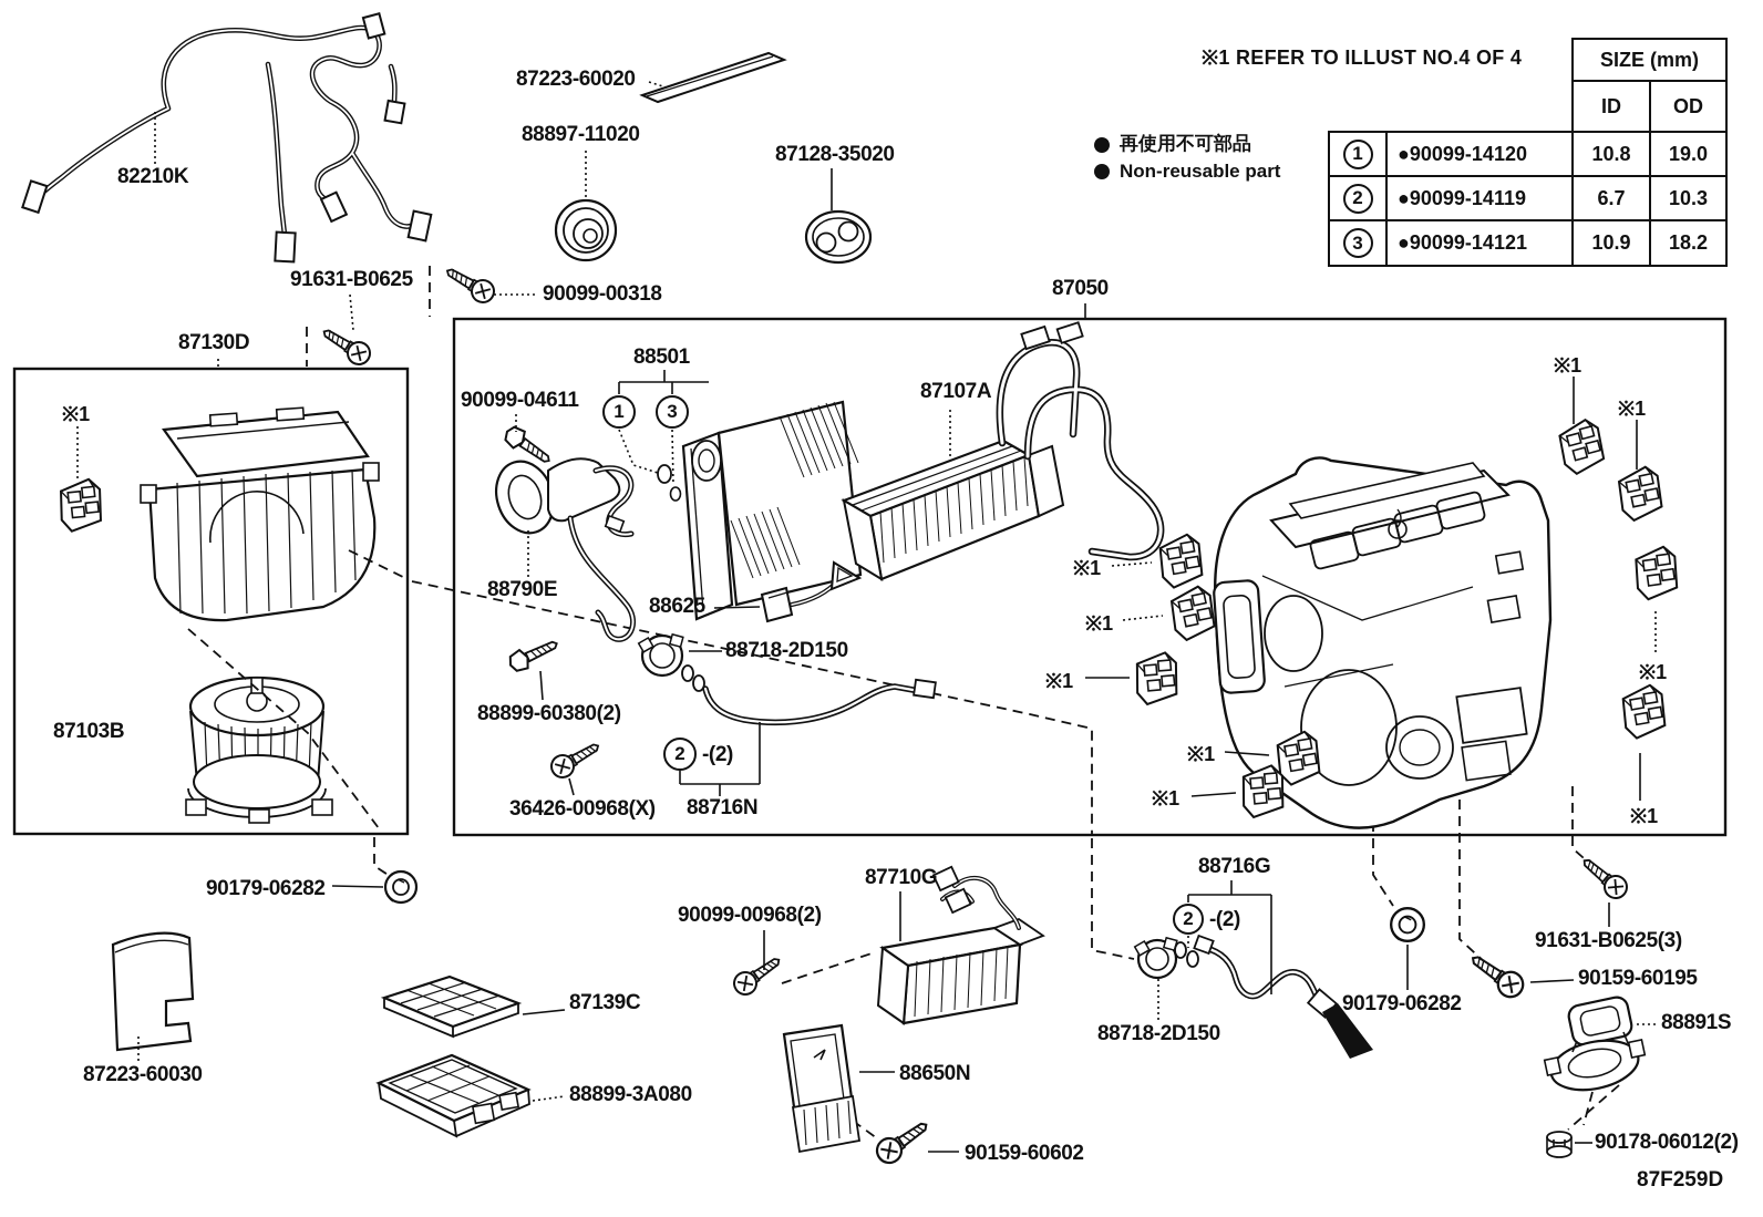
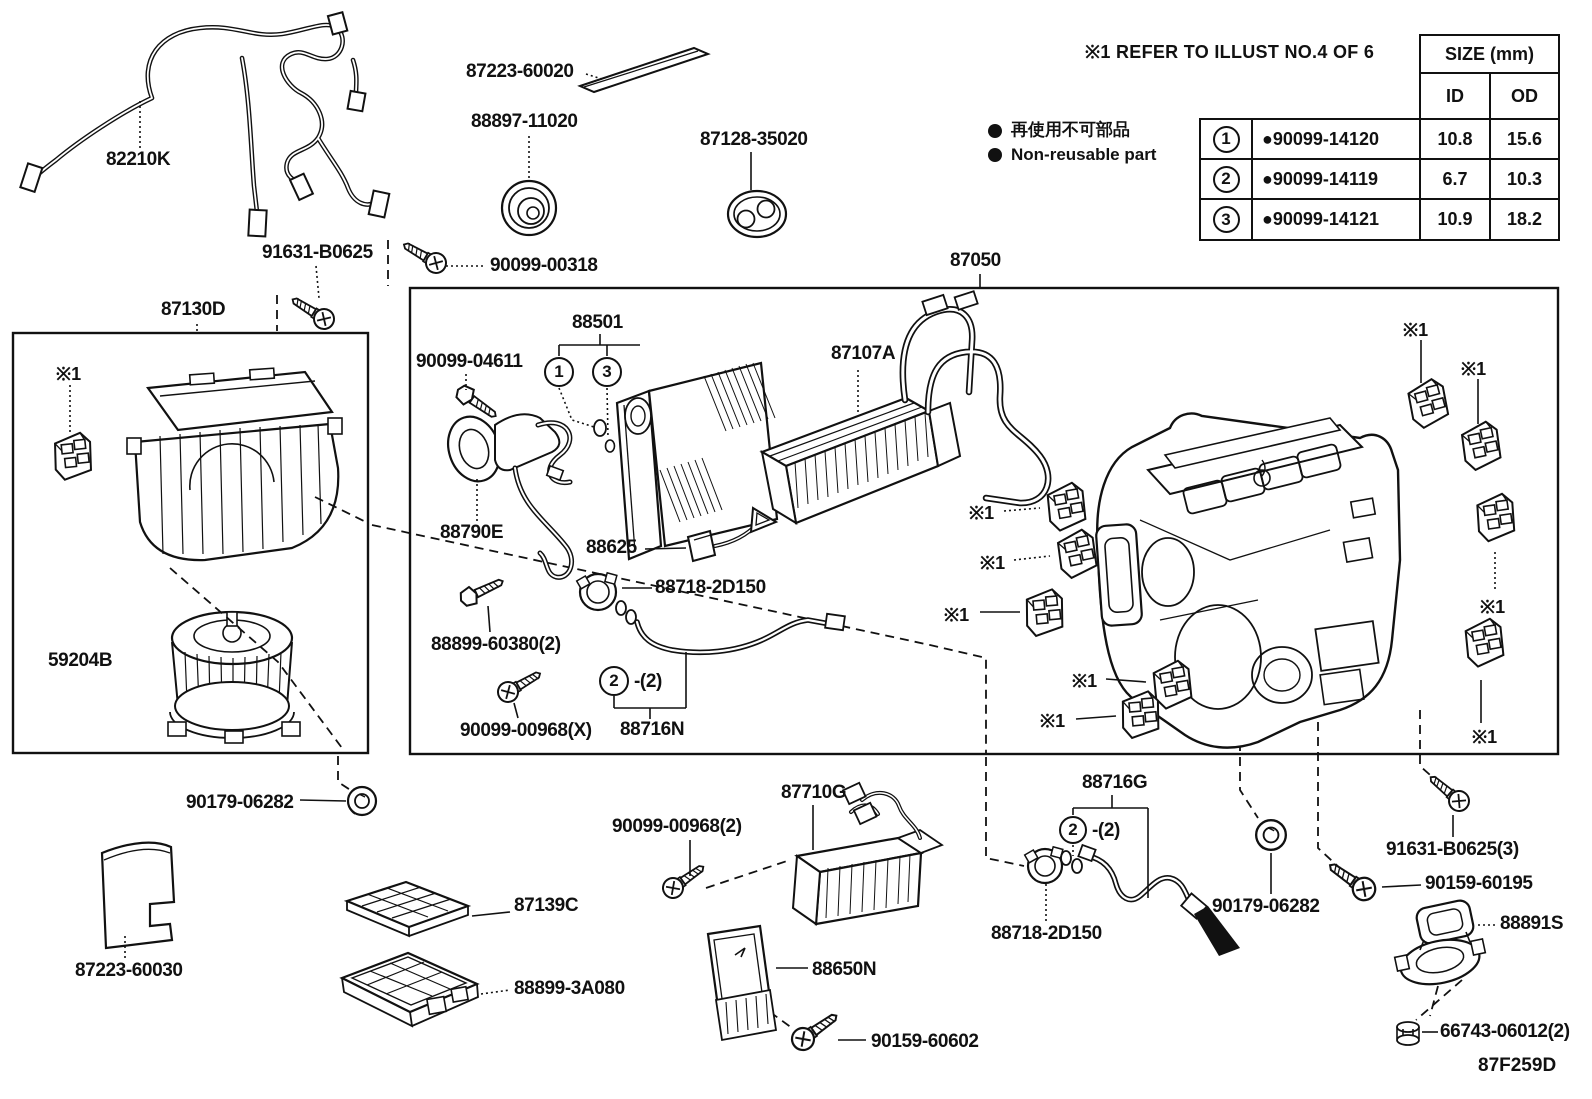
  82210K
  91631-B0625
  87130D
  87223-60020
  88897-11020
  87128-35020
  90099-00318
  87050
  90099-04611
  88501
  87107A
  88790E
  88625
  88718-2D150
  88899-60380(2)
- 36426-00968(X)
+ 90099-00968(X)
  88716N
- 87103B
+ 59204B
  90179-06282
  87223-60030
  87139C
  88899-3A080
  90099-00968(2)
  87710G
  88650N
  90159-60602
  88718-2D150
  88716G
  90179-06282
  91631-B0625(3)
  90159-60195
  88891S
- 90178-06012(2)
+ 66743-06012(2)
  ※1
  ※1
  ※1
  ※1
  ※1
  ※1
  ※1
  ※1
  ※1
  ※1
  1
  3
  2
  -(2)
  2
  -(2)
- ※1 REFER TO ILLUST NO.4 OF 4
+ ※1 REFER TO ILLUST NO.4 OF 6
  再使用不可部品
  Non-reusable part
  87F259D
  SIZE (mm)
  ID
  OD
  1
  ●90099-14120
  10.8
- 19.0
+ 15.6
  2
  ●90099-14119
  6.7
  10.3
  3
  ●90099-14121
  10.9
  18.2
